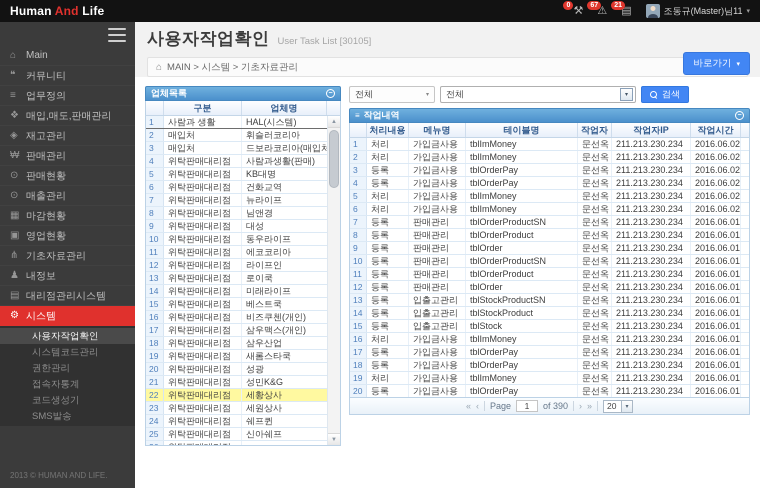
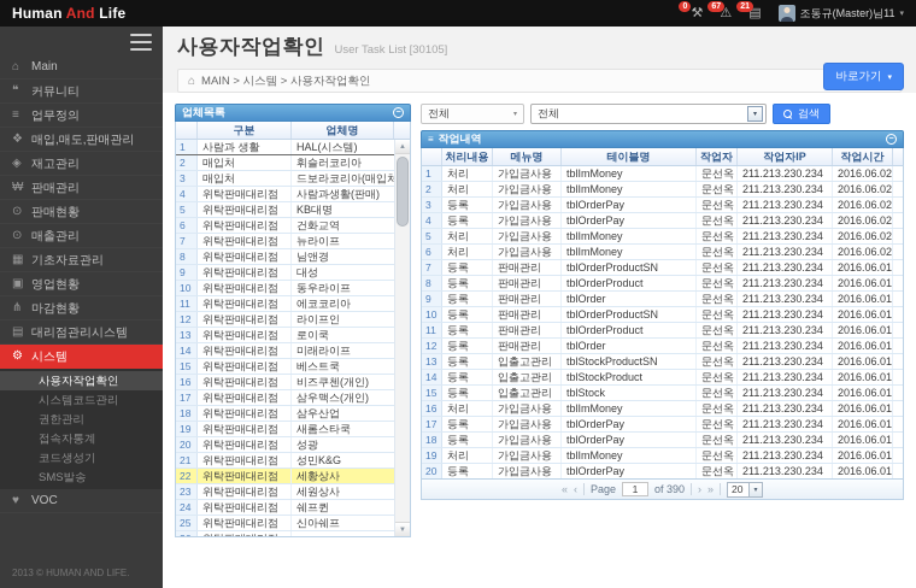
  Human And Life
  ⚒
  ⚠
  ▤
  조동규(Master)님11
  ⌂
  Main
  ❝
  커뮤니티
  ≡
  업무정의
  ❖
  매입,매도,판매관리
  ◈
  재고관리
  ₩
  판매관리
  ⊙
  판매현황
  ⊙
  매출관리
  ▦
- 마감현황
+ 기초자료관리
  ▣
  영업현황
  ⋔
- 기초자료관리
+ 마감현황
- ♟
- 내정보
  ▤
  대리점관리시스템
  ⚙
  시스템
  사용자작업확인
  시스템코드관리
  권한관리
  접속자통계
  코드생성기
  SMS발송
+ ♥
+ VOC
  2013 © HUMAN AND LIFE.
  사용자작업확인
  User Task List [30105]
  바로가기
  ⌂
- MAIN > 시스템 > 기초자료관리
+ MAIN > 시스템 > 사용자작업확인
  업체목록
  구분
  업체명
  1
  사람과 생활
  HAL(시스템)
  2
  매입처
  휘슬러코리아
  3
  매입처
  드보라코리아(매입처
  4
  위탁판매대리점
  사람과생활(판매)
  5
  위탁판매대리점
  KB대명
  6
  위탁판매대리점
  건화교역
  7
  위탁판매대리점
  뉴라이프
  8
  위탁판매대리점
  님앤경
  9
  위탁판매대리점
  대성
  10
  위탁판매대리점
  동우라이프
  11
  위탁판매대리점
  에코코리아
  12
  위탁판매대리점
  라이프인
  13
  위탁판매대리점
  로이쿡
  14
  위탁판매대리점
  미래라이프
  15
  위탁판매대리점
  베스트쿡
  16
  위탁판매대리점
  비즈쿠첸(개인)
  17
  위탁판매대리점
  삼우맥스(개인)
  18
  위탁판매대리점
  삼우산업
  19
  위탁판매대리점
  새롬스타쿡
  20
  위탁판매대리점
  성광
  21
  위탁판매대리점
  성민K&G
  22
  위탁판매대리점
  세황상사
  23
  위탁판매대리점
  세원상사
  24
  위탁판매대리점
  쉐프퀸
  25
  위탁판매대리점
  신아쉐프
  전체
  전체
  검색
  ≡
  작업내역
  처리내용
  메뉴명
  테이블명
  작업자
  작업자IP
  작업시간
  1
  처리
  가입금사용
  tblImMoney
  문선옥
  211.213.230.234
  2016.06.02
  2
  처리
  가입금사용
  tblImMoney
  문선옥
  211.213.230.234
  2016.06.02
  3
  등록
  가입금사용
  tblOrderPay
  문선옥
  211.213.230.234
  2016.06.02
  4
  등록
  가입금사용
  tblOrderPay
  문선옥
  211.213.230.234
  2016.06.02
  5
  처리
  가입금사용
  tblImMoney
  문선옥
  211.213.230.234
  2016.06.02
  6
  처리
  가입금사용
  tblImMoney
  문선옥
  211.213.230.234
  2016.06.02
  7
  등록
  판매관리
  tblOrderProductSN
  문선옥
  211.213.230.234
  2016.06.01
  8
  등록
  판매관리
  tblOrderProduct
  문선옥
  211.213.230.234
  2016.06.01
  9
  등록
  판매관리
  tblOrder
  문선옥
  211.213.230.234
  2016.06.01
  10
  등록
  판매관리
  tblOrderProductSN
  문선옥
  211.213.230.234
  2016.06.01
  11
  등록
  판매관리
  tblOrderProduct
  문선옥
  211.213.230.234
  2016.06.01
  12
  등록
  판매관리
  tblOrder
  문선옥
  211.213.230.234
  2016.06.01
  13
  등록
  입출고관리
  tblStockProductSN
  문선옥
  211.213.230.234
  2016.06.01
  14
  등록
  입출고관리
  tblStockProduct
  문선옥
  211.213.230.234
  2016.06.01
  15
  등록
  입출고관리
  tblStock
  문선옥
  211.213.230.234
  2016.06.01
  16
  처리
  가입금사용
  tblImMoney
  문선옥
  211.213.230.234
  2016.06.01
  17
  등록
  가입금사용
  tblOrderPay
  문선옥
  211.213.230.234
  2016.06.01
  18
  등록
  가입금사용
  tblOrderPay
  문선옥
  211.213.230.234
  2016.06.01
  19
  처리
  가입금사용
  tblImMoney
  문선옥
  211.213.230.234
  2016.06.01
  20
  등록
  가입금사용
  tblOrderPay
  문선옥
  211.213.230.234
  2016.06.01
  «
  ‹
  Page
  1
  of 390
  ›
  »
  20
